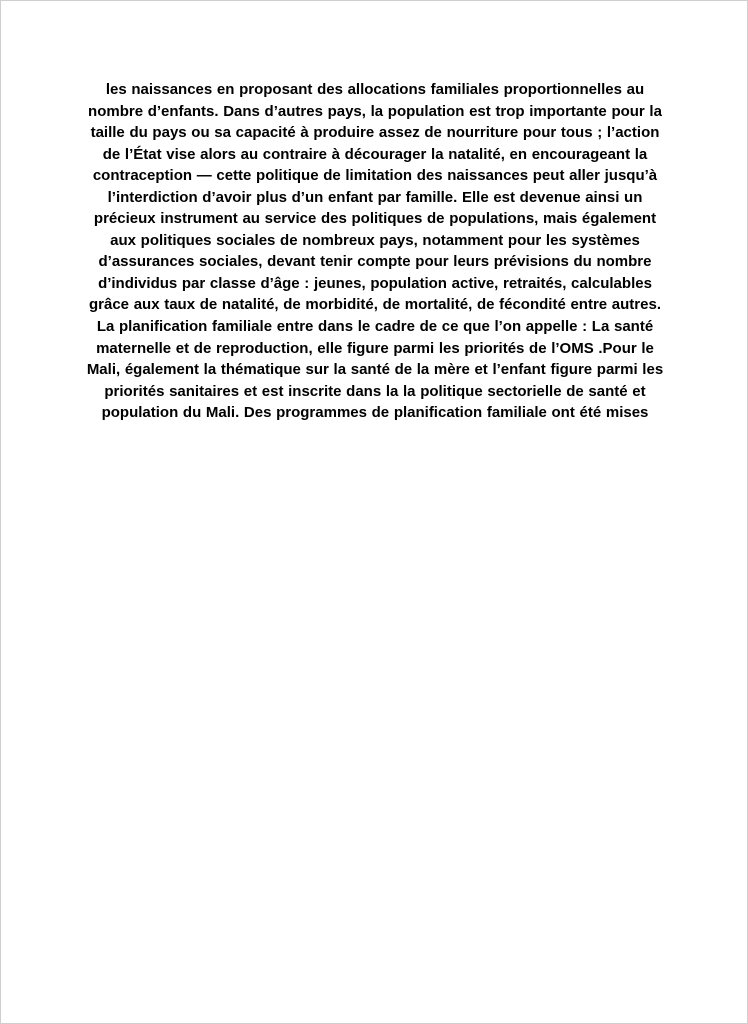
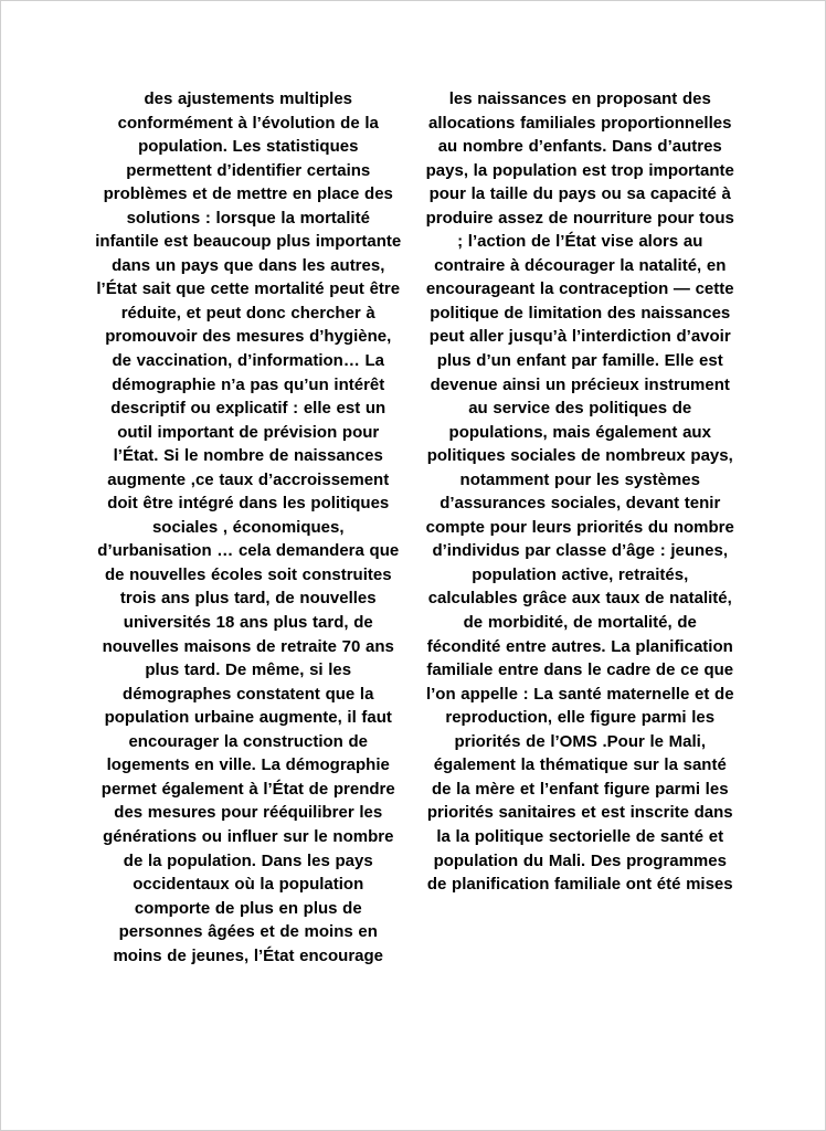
+ des ajustements multiples conformément à l’évolution de la population. Les statistiques permettent d’identifier certains problèmes et de mettre en place des solutions : lorsque la mortalité infantile est beaucoup plus importante dans un pays que dans les autres, l’État sait que cette mortalité peut être réduite, et peut donc chercher à promouvoir des mesures d’hygiène, de vaccination, d’information… La démographie n’a pas qu’un intérêt descriptif ou explicatif : elle est un outil important de prévision pour l’État. Si le nombre de naissances augmente ,ce taux d’accroissement doit être intégré dans les politiques sociales , économiques, d’urbanisation … cela demandera que de nouvelles écoles soit construites trois ans plus tard, de nouvelles universités 18 ans plus tard, de nouvelles maisons de retraite 70 ans plus tard. De même, si les démographes constatent que la population urbaine augmente, il faut encourager la construction de logements en ville. La démographie permet également à l’État de prendre des mesures pour rééquilibrer les générations ou influer sur le nombre de la population. Dans les pays occidentaux où la population comporte de plus en plus de personnes âgées et de moins en moins de jeunes, l’État encourage
- les naissances en proposant des allocations familiales proportionnelles au nombre d’enfants. Dans d’autres pays, la population est trop importante pour la taille du pays ou sa capacité à produire assez de nourriture pour tous ; l’action de l’État vise alors au contraire à décourager la natalité, en encourageant la contraception — cette politique de limitation des naissances peut aller jusqu’à l’interdiction d’avoir plus d’un enfant par famille. Elle est devenue ainsi un précieux instrument au service des politiques de populations, mais également aux politiques sociales de nombreux pays, notamment pour les systèmes d’assurances sociales, devant tenir compte pour leurs prévisions du nombre d’individus par classe d’âge : jeunes, population active, retraités, calculables grâce aux taux de natalité, de morbidité, de mortalité, de fécondité entre autres. La planification familiale entre dans le cadre de ce que l’on appelle : La santé maternelle et de reproduction, elle figure parmi les priorités de l’OMS .Pour le Mali, également la thématique sur la santé de la mère et l’enfant figure parmi les priorités sanitaires et est inscrite dans la la politique sectorielle de santé et population du Mali. Des programmes de planification familiale ont été mises
+ les naissances en proposant des allocations familiales proportionnelles au nombre d’enfants. Dans d’autres pays, la population est trop importante pour la taille du pays ou sa capacité à produire assez de nourriture pour tous ; l’action de l’État vise alors au contraire à décourager la natalité, en encourageant la contraception — cette politique de limitation des naissances peut aller jusqu’à l’interdiction d’avoir plus d’un enfant par famille. Elle est devenue ainsi un précieux instrument au service des politiques de populations, mais également aux politiques sociales de nombreux pays, notamment pour les systèmes d’assurances sociales, devant tenir compte pour leurs priorités du nombre d’individus par classe d’âge : jeunes, population active, retraités, calculables grâce aux taux de natalité, de morbidité, de mortalité, de fécondité entre autres. La planification familiale entre dans le cadre de ce que l’on appelle : La santé maternelle et de reproduction, elle figure parmi les priorités de l’OMS .Pour le Mali, également la thématique sur la santé de la mère et l’enfant figure parmi les priorités sanitaires et est inscrite dans la la politique sectorielle de santé et population du Mali. Des programmes de planification familiale ont été mises
